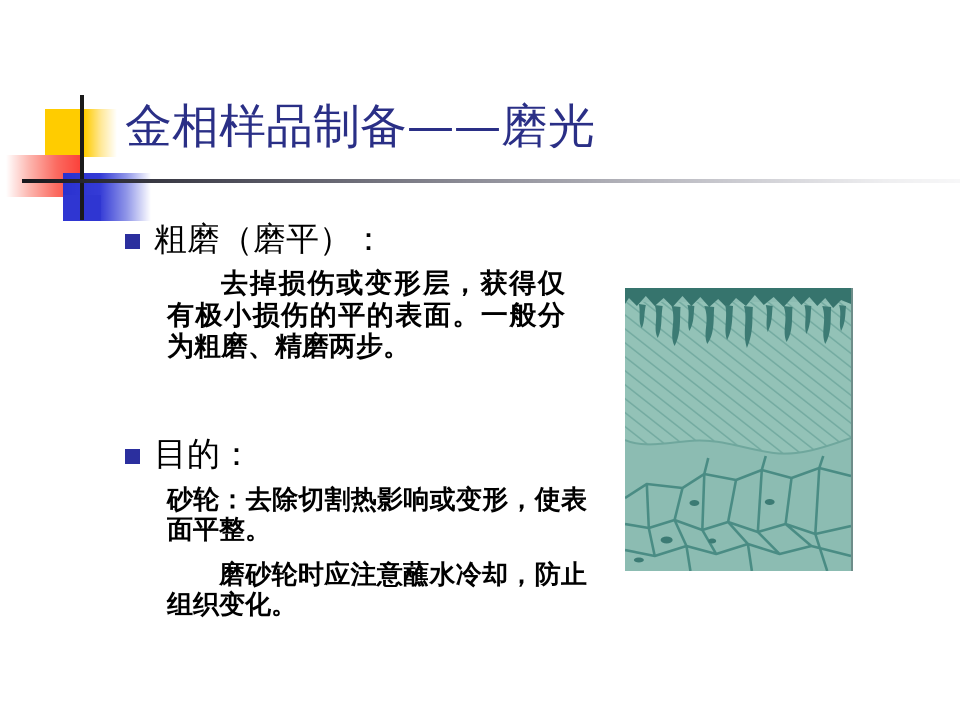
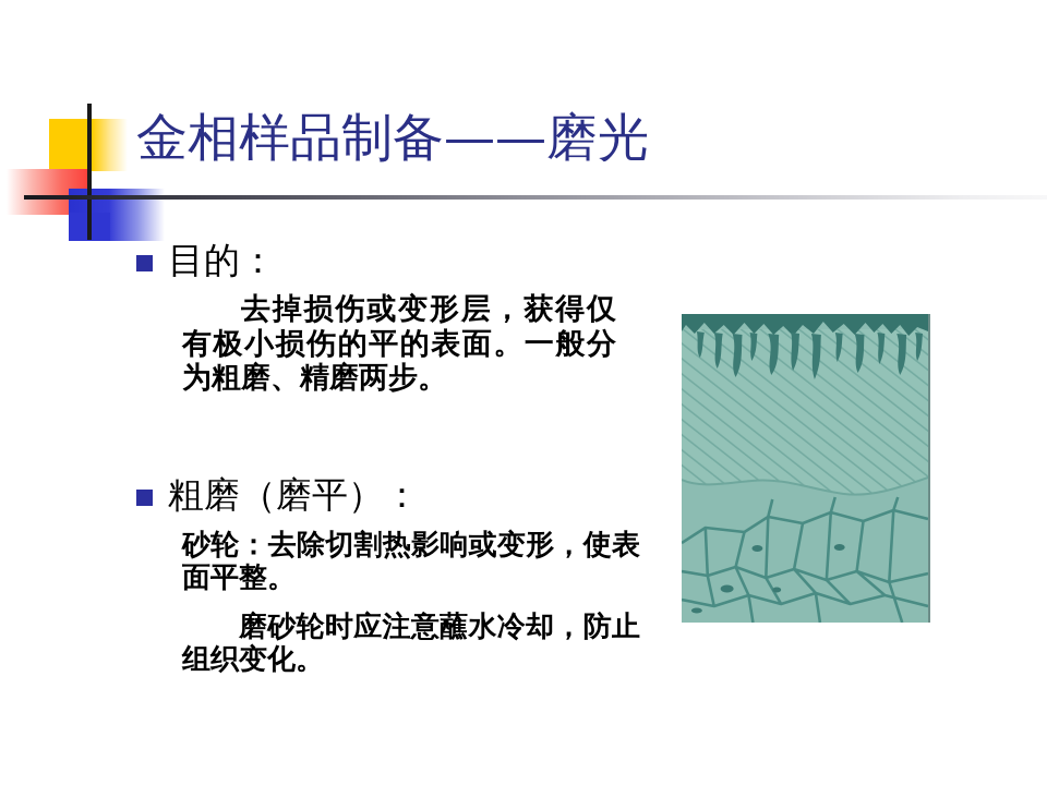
  金相样品制备——磨光
- 粗磨（磨平）：
+ 目的：
  去掉损伤或变形层，获得仅有极小损伤的平的表面。一般分为粗磨、精磨两步。
- 目的：
+ 粗磨（磨平）：
  砂轮：去除切割热影响或变形，使表面平整。
  磨砂轮时应注意蘸水冷却，防止组织变化。
